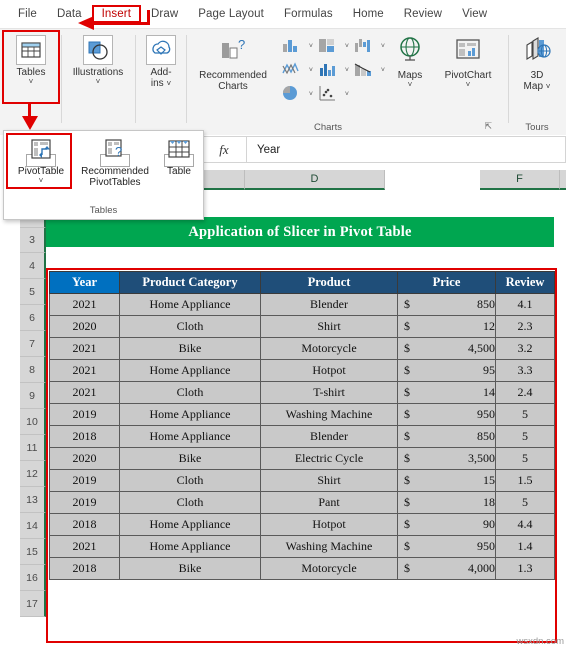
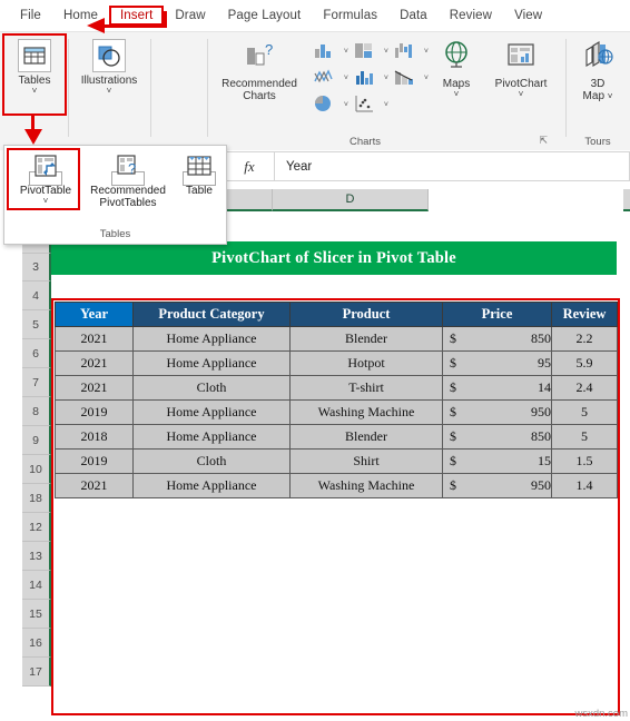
  File
- Data
+ Home
  Insert
  Draw
  Page Layout
  Formulas
- Home
+ Data
  Review
  View
  Tables
  ˅
  Illustrations
  ˅
- Add-
- ins ˅
  ?
  Recommended
  Charts
  Maps
  ˅
  PivotChart
  ˅
  Charts
  ⇱
  3D
  Map ˅
  Tours
  PivotTable
  ˅
  ?
  Recommended
  PivotTables
  Table
  Tables
  fx
  Year
  D
- F
  3
  4
  5
  6
  7
  8
  9
  10
- 11
+ 18
  12
  13
  14
  15
  16
  17
- Application of Slicer in Pivot Table
+ PivotChart of Slicer in Pivot Table
  Year	Product Category	Product	Price	Review
- 2021	Home Appliance	Blender	$ 850	4.1
+ 2021	Home Appliance	Blender	$ 850	2.2
- 2020	Cloth	Shirt	$ 12	2.3
- 2021	Bike	Motorcycle	$ 4,500	3.2
- 2021	Home Appliance	Hotpot	$ 95	3.3
+ 2021	Home Appliance	Hotpot	$ 95	5.9
  2021	Cloth	T-shirt	$ 14	2.4
  2019	Home Appliance	Washing Machine	$ 950	5
  2018	Home Appliance	Blender	$ 850	5
- 2020	Bike	Electric Cycle	$ 3,500	5
  2019	Cloth	Shirt	$ 15	1.5
- 2019	Cloth	Pant	$ 18	5
- 2018	Home Appliance	Hotpot	$ 90	4.4
  2021	Home Appliance	Washing Machine	$ 950	1.4
- 2018	Bike	Motorcycle	$ 4,000	1.3
  wsxdn.com
